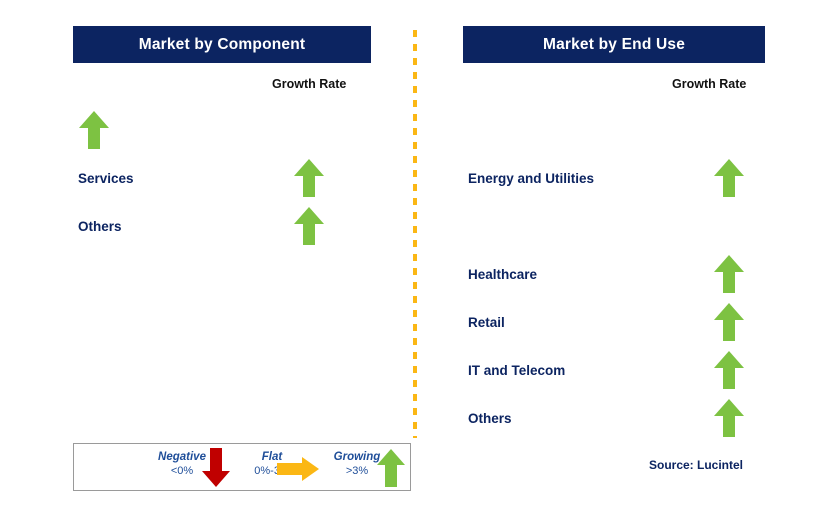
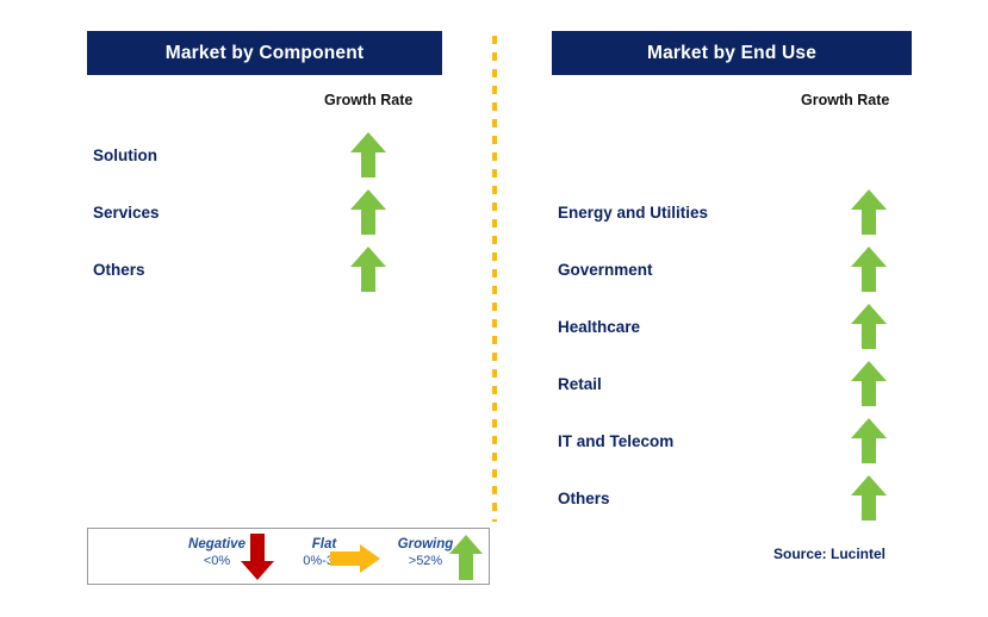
  Market by Component
  Growth Rate
+ Solution
  Services
  Others
  Market by End Use
  Growth Rate
  Energy and Utilities
+ Government
  Healthcare
  Retail
  IT and Telecom
  Others
  Negative
  <0%
  Flat
  Growing
- >3%
+ >52%
  Source: Lucintel
